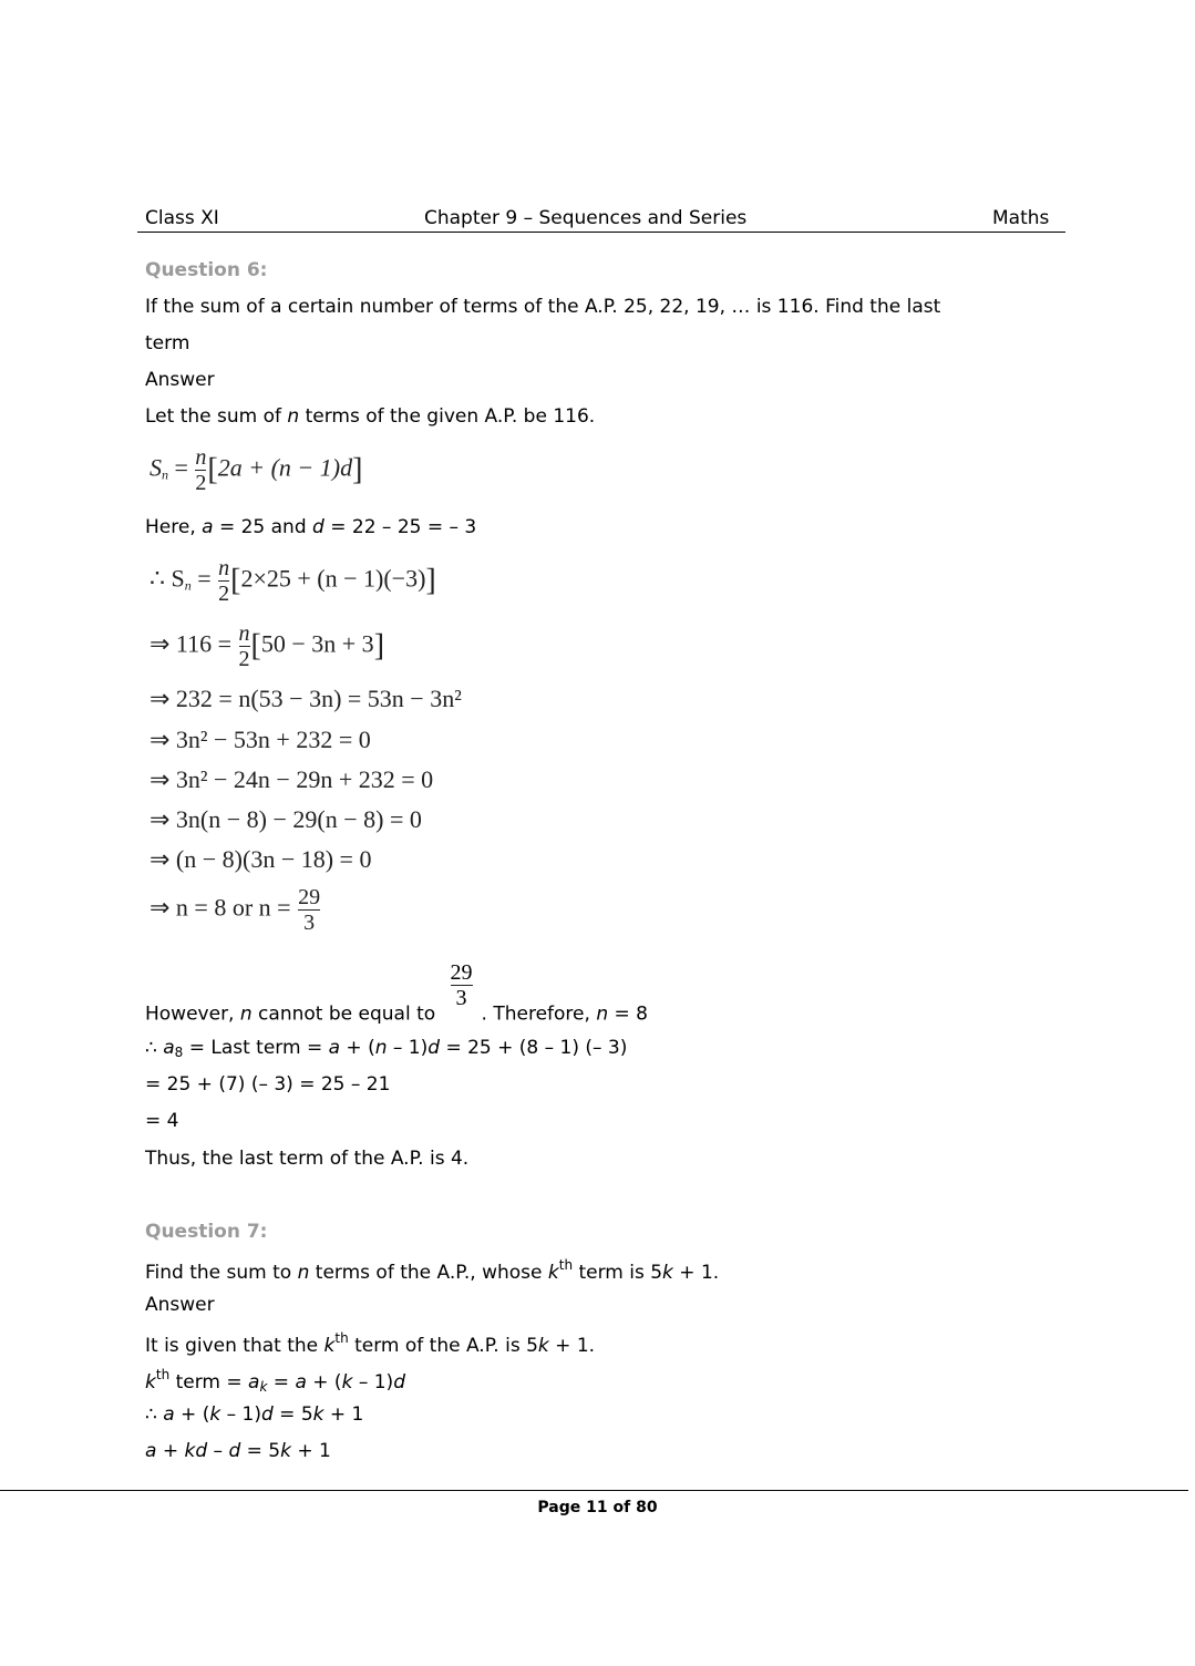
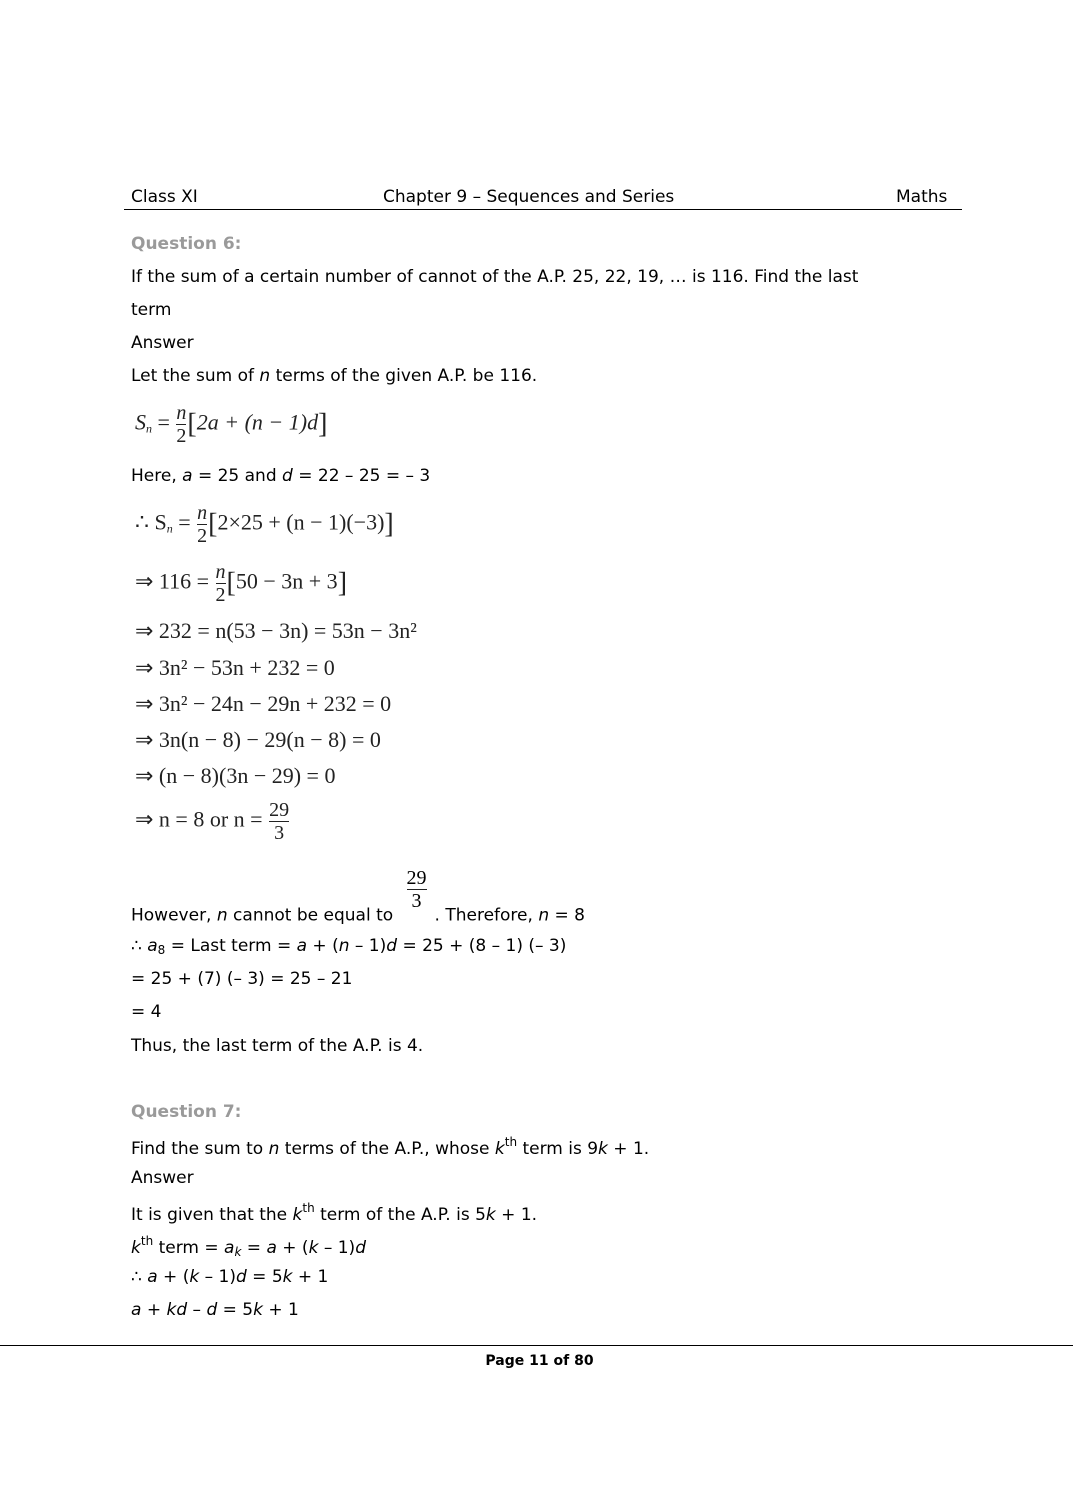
  Class XI
  Chapter 9 – Sequences and Series
  Maths
  Question 6:
- If the sum of a certain number of terms of the A.P. 25, 22, 19, … is 116. Find the last
+ If the sum of a certain number of cannot of the A.P. 25, 22, 19, … is 116. Find the last
  term
  Answer
  Let the sum of n terms of the given A.P. be 116.
  Sn =
  n
  2
  [2a + (n − 1)d]
  Here, a = 25 and d = 22 – 25 = – 3
  ∴ Sn =
  n
  2
  [2×25 + (n − 1)(−3)]
  ⇒ 116 =
  n
  2
  [50 − 3n + 3]
  ⇒ 232 = n(53 − 3n) = 53n − 3n²
  ⇒ 3n² − 53n + 232 = 0
  ⇒ 3n² − 24n − 29n + 232 = 0
  ⇒ 3n(n − 8) − 29(n − 8) = 0
- ⇒ (n − 8)(3n − 18) = 0
+ ⇒ (n − 8)(3n − 29) = 0
  ⇒ n = 8 or n =
  29
  3
  However, n cannot be equal to
  29
  3
  . Therefore, n = 8
  ∴ a8 = Last term = a + (n – 1)d = 25 + (8 – 1) (– 3)
  = 25 + (7) (– 3) = 25 – 21
  = 4
  Thus, the last term of the A.P. is 4.
  Question 7:
- Find the sum to n terms of the A.P., whose kth term is 5k + 1.
+ Find the sum to n terms of the A.P., whose kth term is 9k + 1.
  Answer
  It is given that the kth term of the A.P. is 5k + 1.
  kth term = ak = a + (k – 1)d
  ∴ a + (k – 1)d = 5k + 1
  a + kd – d = 5k + 1
  Page 11 of 80
